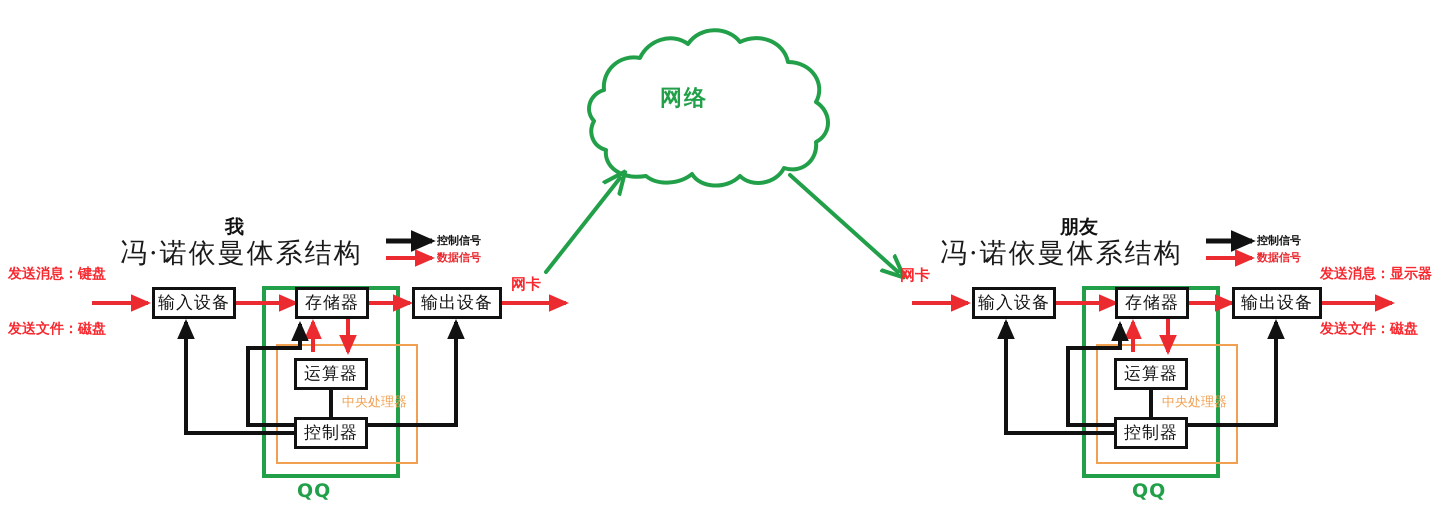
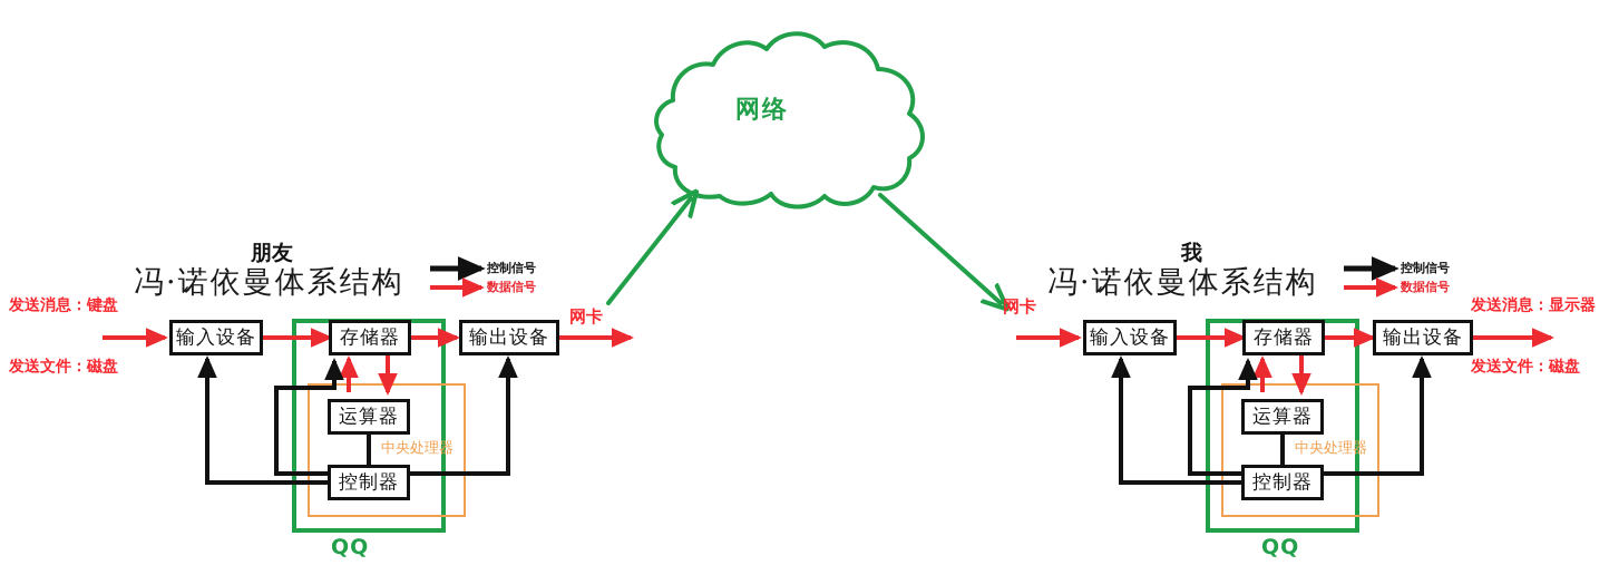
  网络
- 我
+ 朋友
  冯·诺依曼体系结构
  控制信号
  数据信号
  发送消息：键盘
  发送文件：磁盘
  网卡
  输入设备
  存储器
  输出设备
  运算器
  控制器
  中央处理器
  QQ
- 朋友
+ 我
  冯·诺依曼体系结构
  控制信号
  数据信号
  网卡
  发送消息：显示器
  发送文件：磁盘
  输入设备
  存储器
  输出设备
  运算器
  控制器
  中央处理器
  QQ
